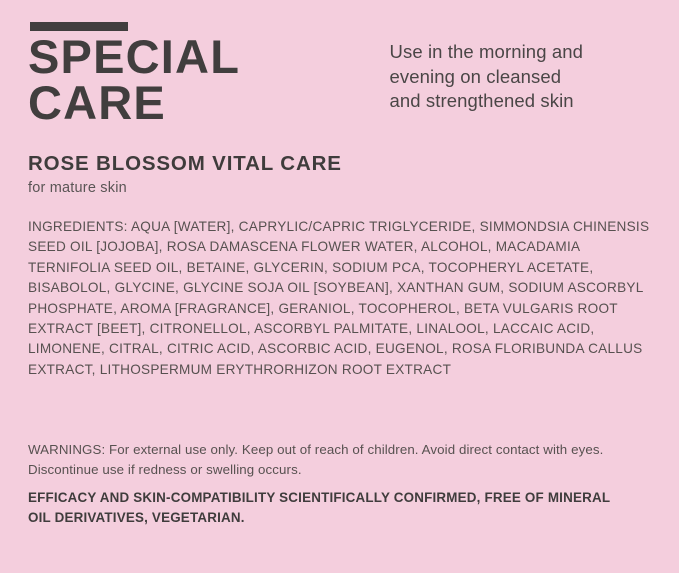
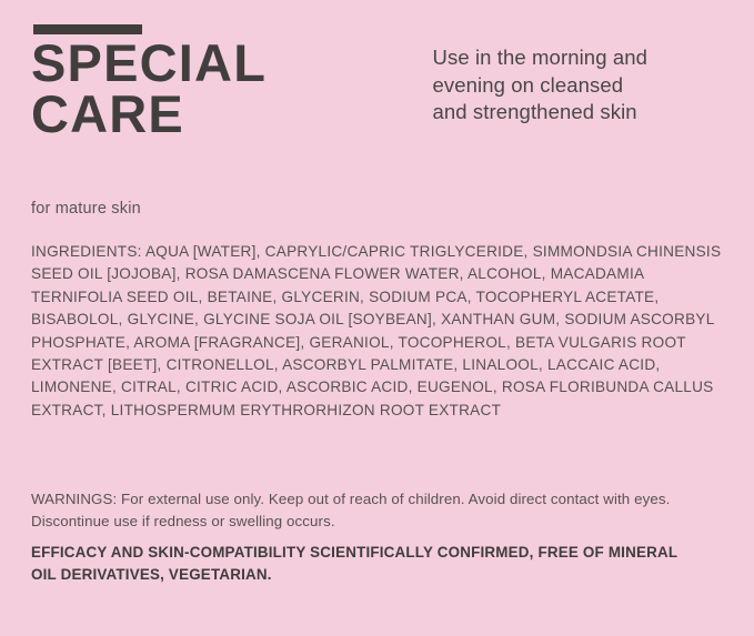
  SPECIAL
  CARE
  Use in the morning and
  evening on cleansed
  and strengthened skin
- ROSE BLOSSOM VITAL CARE
  for mature skin
  INGREDIENTS: AQUA [WATER], CAPRYLIC/CAPRIC TRIGLYCERIDE, SIMMONDSIA CHINENSIS SEED OIL [JOJOBA], ROSA DAMASCENA FLOWER WATER, ALCOHOL, MACADAMIA TERNIFOLIA SEED OIL, BETAINE, GLYCERIN, SODIUM PCA, TOCOPHERYL ACETATE, BISABOLOL, GLYCINE, GLYCINE SOJA OIL [SOYBEAN], XANTHAN GUM, SODIUM ASCORBYL PHOSPHATE, AROMA [FRAGRANCE], GERANIOL, TOCOPHEROL, BETA VULGARIS ROOT EXTRACT [BEET], CITRONELLOL, ASCORBYL PALMITATE, LINALOOL, LACCAIC ACID, LIMONENE, CITRAL, CITRIC ACID, ASCORBIC ACID, EUGENOL, ROSA FLORIBUNDA CALLUS EXTRACT, LITHOSPERMUM ERYTHRORHIZON ROOT EXTRACT
  WARNINGS: For external use only. Keep out of reach of children. Avoid direct contact with eyes. Discontinue use if redness or swelling occurs.
  EFFICACY AND SKIN-COMPATIBILITY SCIENTIFICALLY CONFIRMED, FREE OF MINERAL OIL DERIVATIVES, VEGETARIAN.
